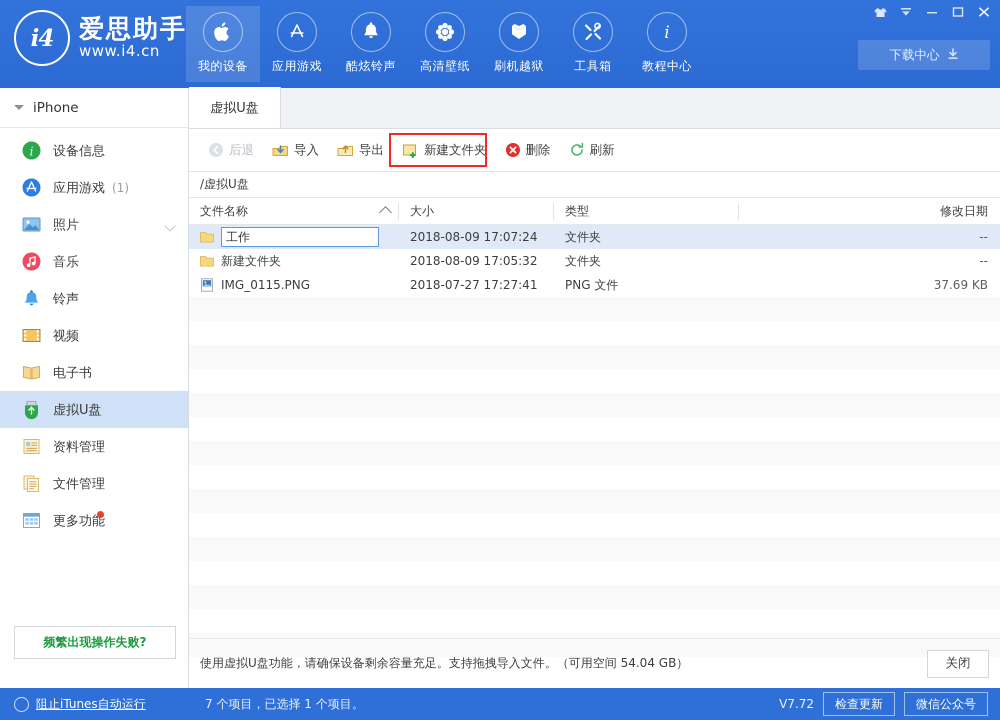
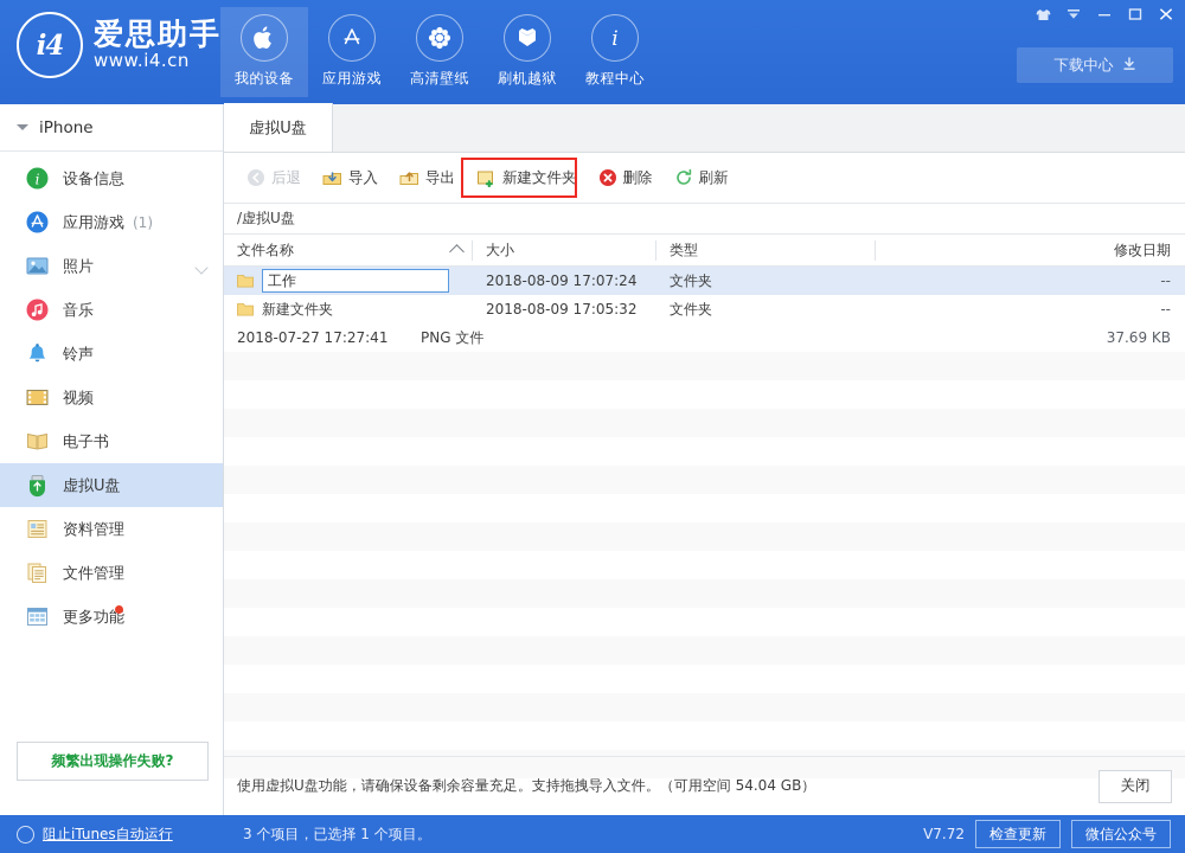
  i4
  爱思助手
  www.i4.cn
  我的设备
  应用游戏
- 酷炫铃声
  高清壁纸
  刷机越狱
- 工具箱
  i
  教程中心
  下载中心
  iPhone
  i
  设备信息
  应用游戏
  (1)
  照片
  音乐
  铃声
  视频
  电子书
  虚拟U盘
  资料管理
  文件管理
  更多功能
  频繁出现操作失败?
  虚拟U盘
  后退
  导入
  导出
  新建文件夹
  删除
  刷新
  /虚拟U盘
  文件名称
  大小
  类型
  修改日期
  工作
  2018-08-09 17:07:24
  文件夹
  --
  新建文件夹
  2018-08-09 17:05:32
  文件夹
  --
- IMG_0115.PNG
  2018-07-27 17:27:41
  PNG 文件
  37.69 KB
  使用虚拟U盘功能，请确保设备剩余容量充足。支持拖拽导入文件。（可用空间 54.04 GB）
  关闭
  阻止iTunes自动运行
- 7 个项目，已选择 1 个项目。
+ 3 个项目，已选择 1 个项目。
  V7.72
  检查更新
  微信公众号
